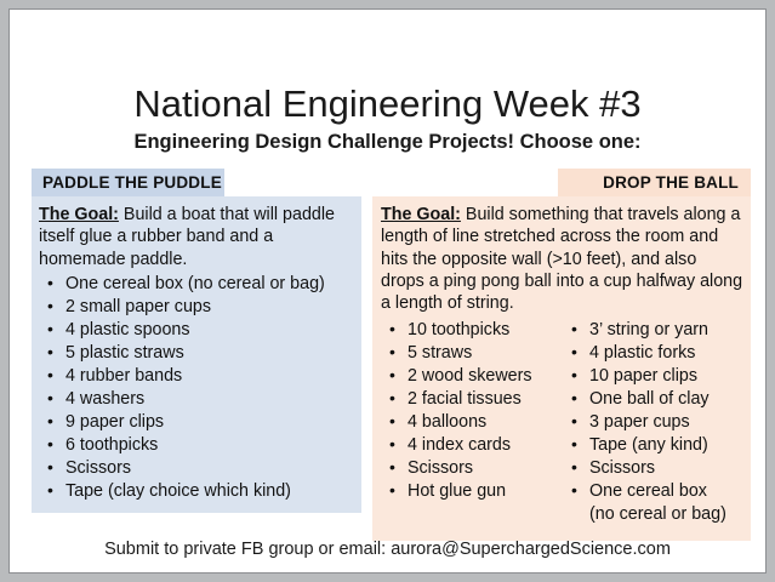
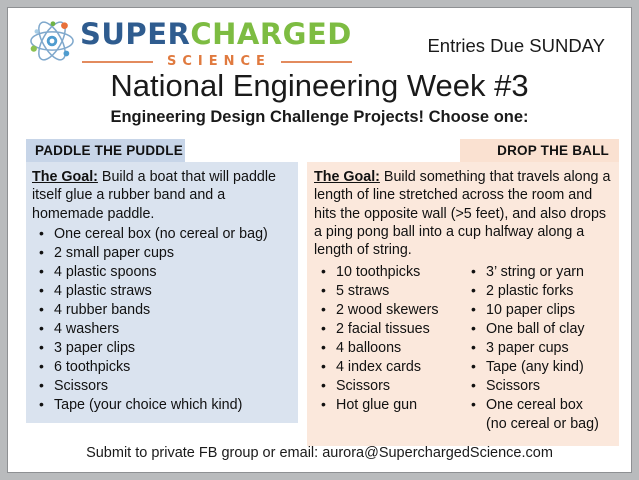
+ SUPERCHARGED
+ SCIENCE
+ Entries Due SUNDAY
  National Engineering Week #3
  Engineering Design Challenge Projects! Choose one:
  PADDLE THE PUDDLE
  The Goal: Build a boat that will paddle itself glue a rubber band and a homemade paddle.
  One cereal box (no cereal or bag)
  2 small paper cups
  4 plastic spoons
- 5 plastic straws
+ 4 plastic straws
  4 rubber bands
  4 washers
- 9 paper clips
+ 3 paper clips
  6 toothpicks
  Scissors
- Tape (clay choice which kind)
+ Tape (your choice which kind)
  DROP THE BALL
- The Goal: Build something that travels along a length of line stretched across the room and hits the opposite wall (>10 feet), and also drops a ping pong ball into a cup halfway along a length of string.
+ The Goal: Build something that travels along a length of line stretched across the room and hits the opposite wall (>5 feet), and also drops a ping pong ball into a cup halfway along a length of string.
  10 toothpicks
  5 straws
  2 wood skewers
  2 facial tissues
  4 balloons
  4 index cards
  Scissors
  Hot glue gun
  3’ string or yarn
- 4 plastic forks
+ 2 plastic forks
  10 paper clips
  One ball of clay
  3 paper cups
  Tape (any kind)
  Scissors
  One cereal box
  (no cereal or bag)
  Submit to private FB group or email: aurora@SuperchargedScience.com
